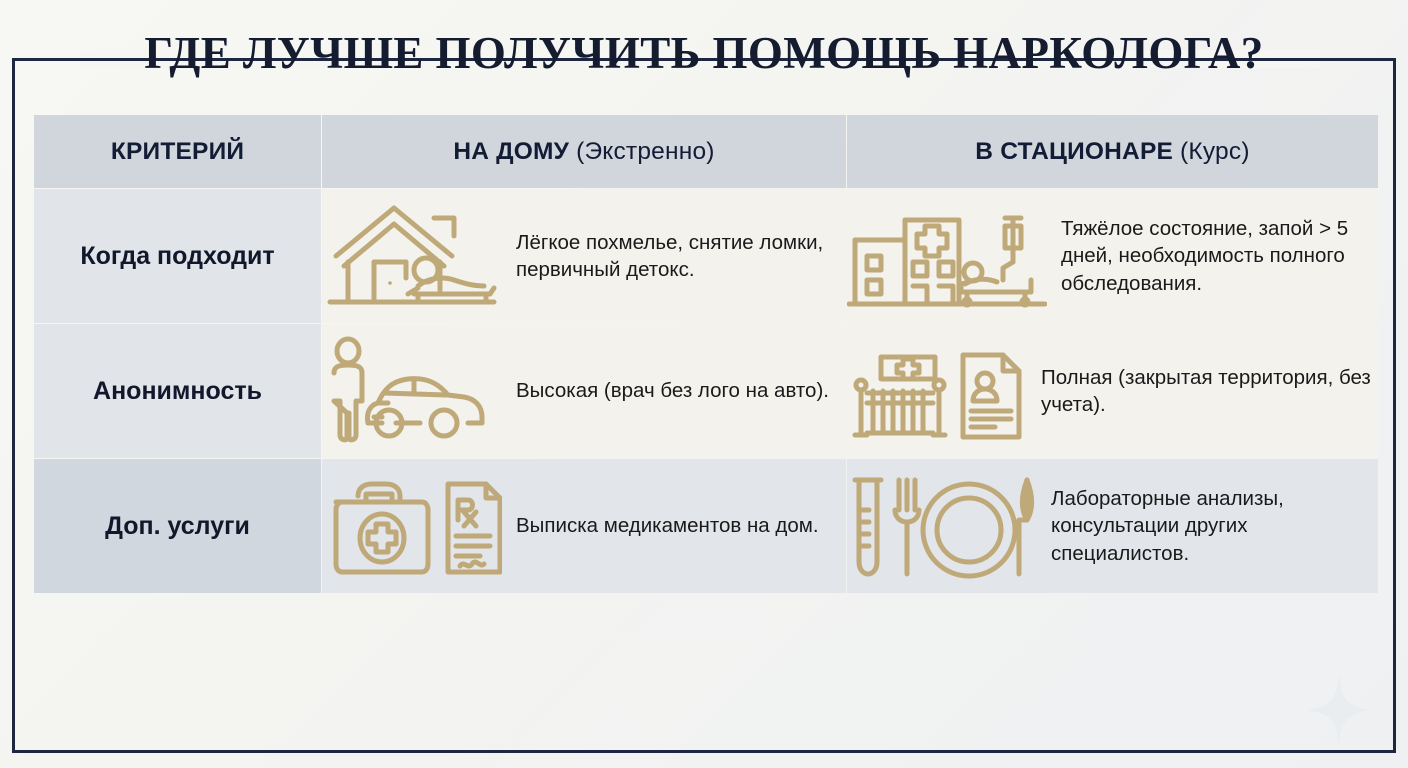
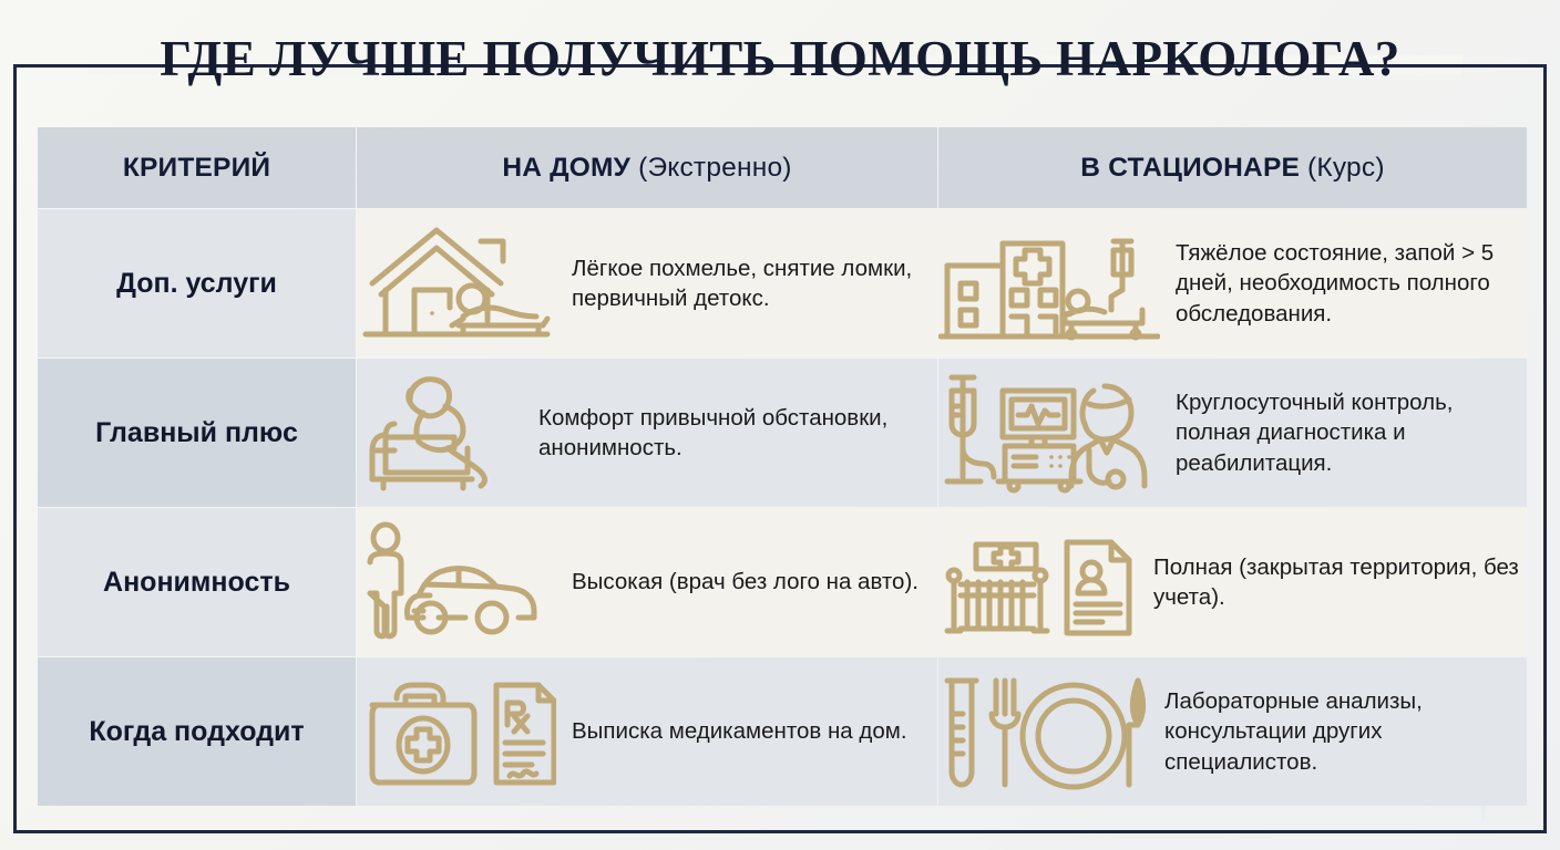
  ГДЕ ЛУЧШЕ ПОЛУЧИТЬ ПОМОЩЬ НАРКОЛОГА?
  КРИТЕРИЙ	НА ДОМУ (Экстренно)	В СТАЦИОНАРЕ (Курс)
- Когда подходит	Лёгкое похмелье, снятие ломки, первичный детокс.	Тяжёлое состояние, запой > 5 дней, необходимость полного обследования.
+ Доп. услуги	Лёгкое похмелье, снятие ломки, первичный детокс.	Тяжёлое состояние, запой > 5 дней, необходимость полного обследования.
+ Главный плюс	Комфорт привычной обстановки, анонимность.	Круглосуточный контроль, полная диагностика и реабилитация.
  Анонимность	Высокая (врач без лого на авто).	Полная (закрытая территория, без учета).
- Доп. услуги	Выписка медикаментов на дом.	Лабораторные анализы, консультации других специалистов.
+ Когда подходит	Выписка медикаментов на дом.	Лабораторные анализы, консультации других специалистов.
